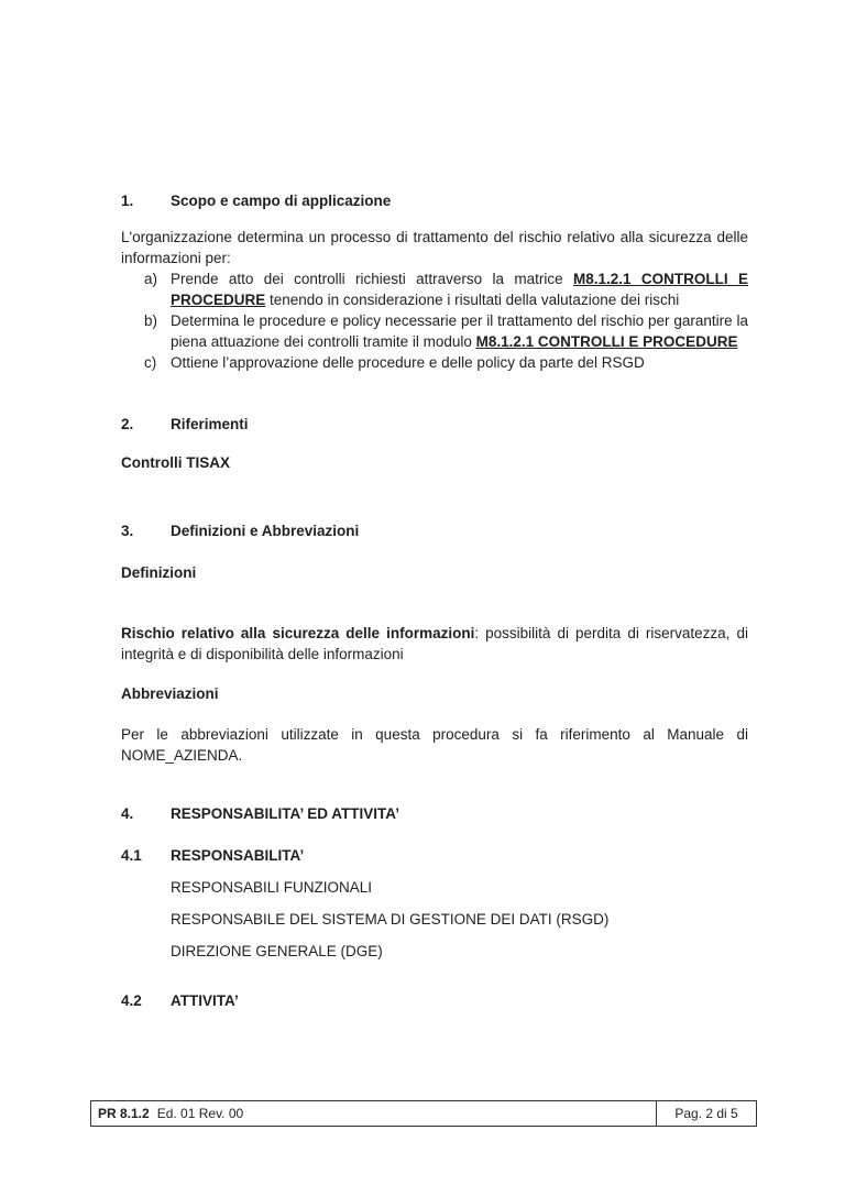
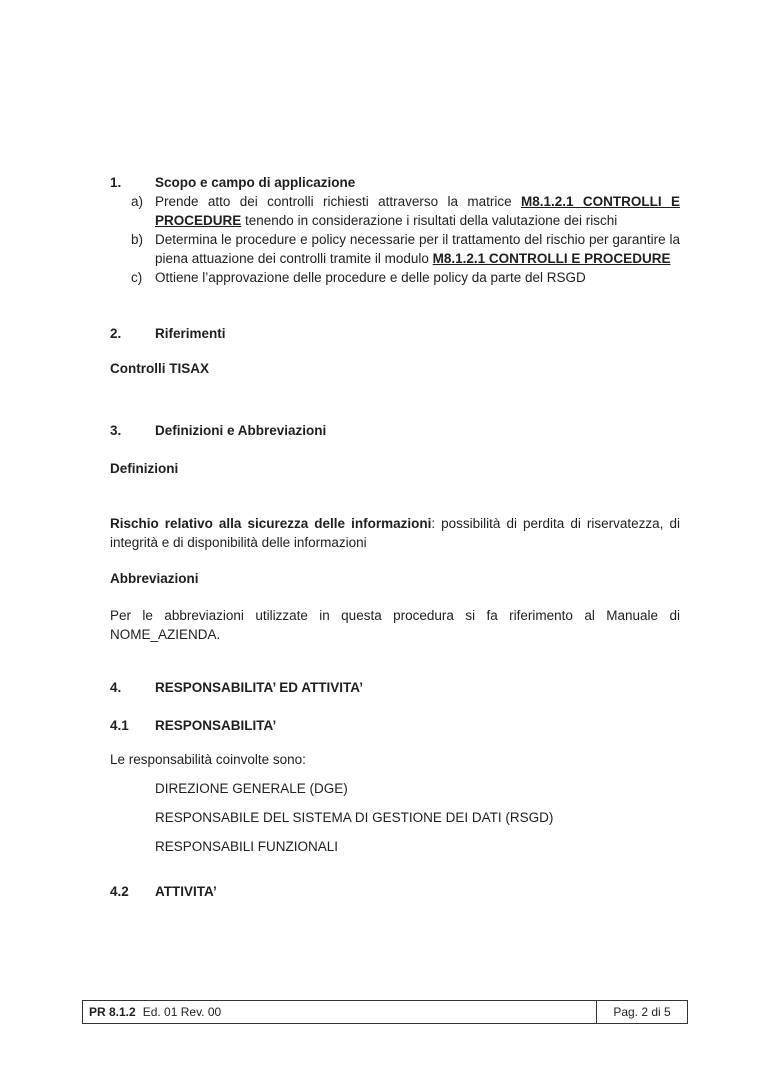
  1.
  Scopo e campo di applicazione
- L'organizzazione determina un processo di trattamento del rischio relativo alla sicurezza delle informazioni per:
  a)
  Prende atto dei controlli richiesti attraverso la matrice M8.1.2.1 CONTROLLI E PROCEDURE tenendo in considerazione i risultati della valutazione dei rischi
  b)
  Determina le procedure e policy necessarie per il trattamento del rischio per garantire la piena attuazione dei controlli tramite il modulo M8.1.2.1 CONTROLLI E PROCEDURE
  c)
  Ottiene l’approvazione delle procedure e delle policy da parte del RSGD
  2.
  Riferimenti
  Controlli TISAX
  3.
  Definizioni e Abbreviazioni
  Definizioni
  Rischio relativo alla sicurezza delle informazioni: possibilità di perdita di riservatezza, di integrità e di disponibilità delle informazioni
  Abbreviazioni
  Per le abbreviazioni utilizzate in questa procedura si fa riferimento al Manuale di NOME_AZIENDA.
  4.
  RESPONSABILITA’ ED ATTIVITA’
  4.1
  RESPONSABILITA’
+ Le responsabilità coinvolte sono:
- RESPONSABILI FUNZIONALI
+ DIREZIONE GENERALE (DGE)
  RESPONSABILE DEL SISTEMA DI GESTIONE DEI DATI (RSGD)
- DIREZIONE GENERALE (DGE)
+ RESPONSABILI FUNZIONALI
  4.2
  ATTIVITA’
  PR 8.1.2
  Ed. 01 Rev. 00
  Pag. 2 di 5
